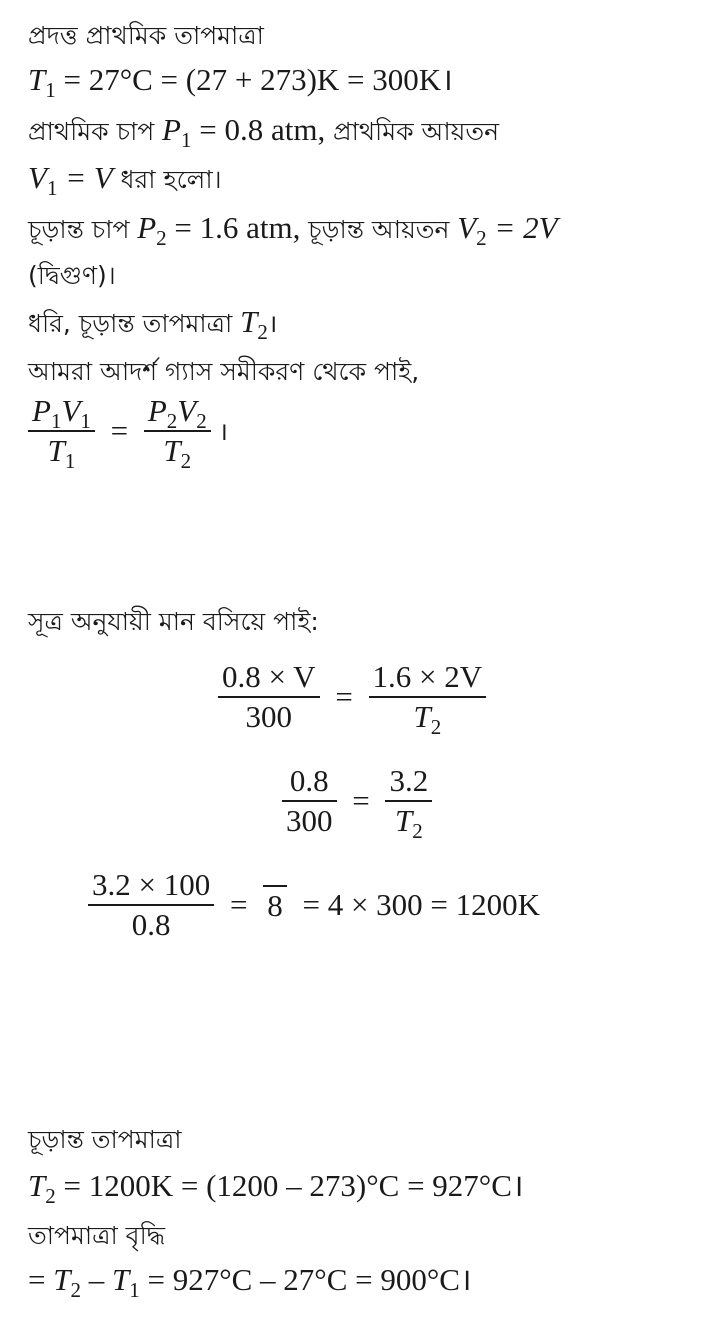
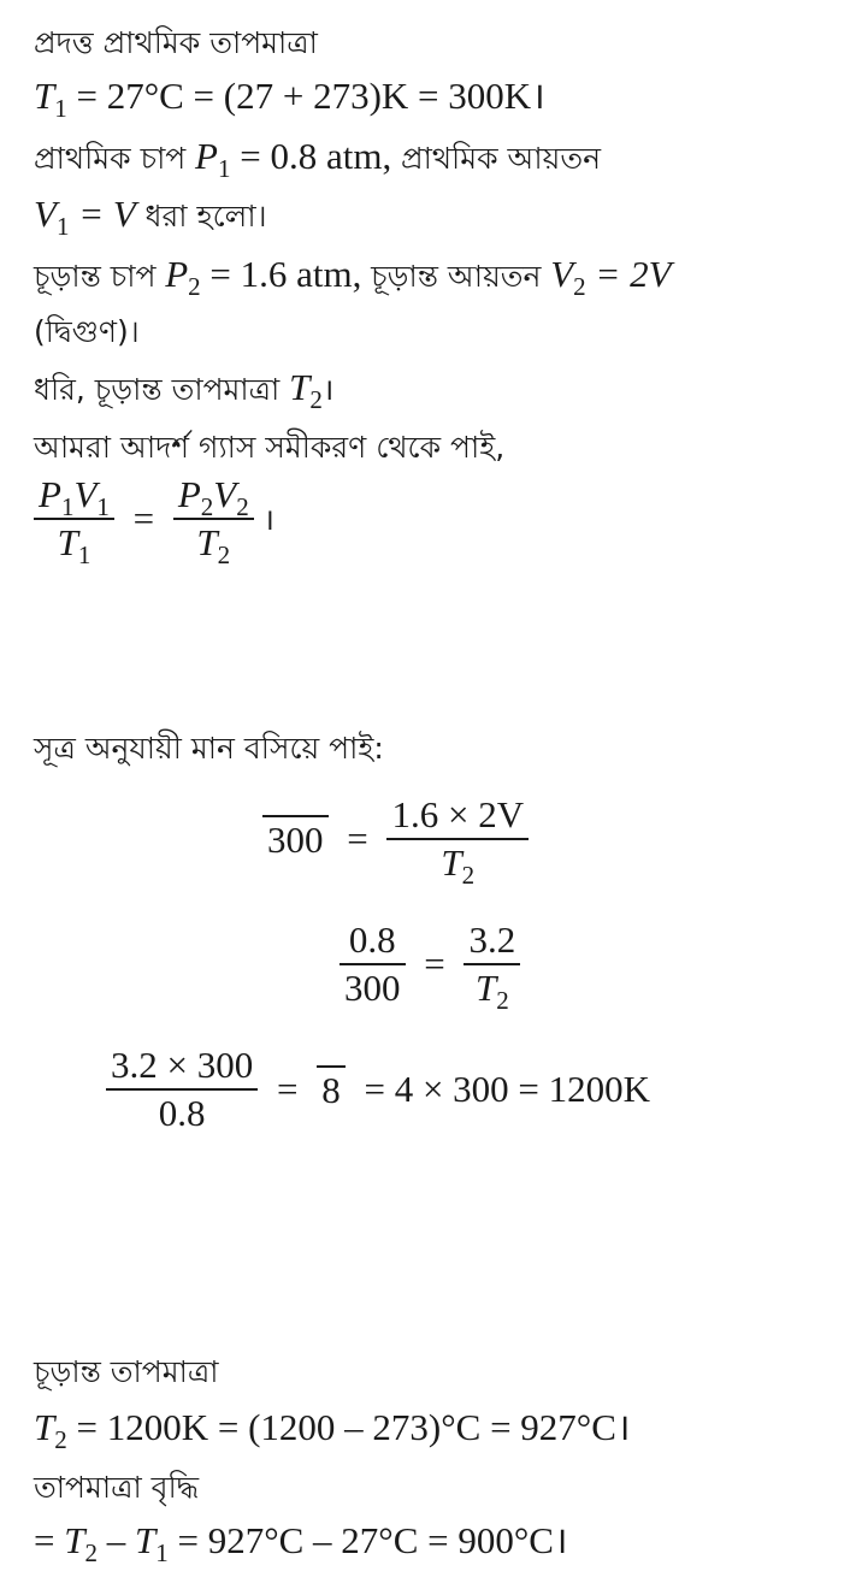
  প্রদত্ত প্রাথমিক তাপমাত্রা
  T1 = 27°C = (27 + 273)K = 300K।
  প্রাথমিক চাপ P1 = 0.8 atm, প্রাথমিক আয়তন
  V1 = V ধরা হলো।
  চূড়ান্ত চাপ P2 = 1.6 atm, চূড়ান্ত আয়তন V2 = 2V
  (দ্বিগুণ)।
  ধরি, চূড়ান্ত তাপমাত্রা T2।
  আমরা আদর্শ গ্যাস সমীকরণ থেকে পাই,
  P1V1
  T1
  =
  P2V2
  T2
  ।
  সূত্র অনুযায়ী মান বসিয়ে পাই:
- 0.8 × V
  300
  =
  1.6 × 2V
  T2
  0.8
  300
  =
  3.2
  T2
- 3.2 × 100
+ 3.2 × 300
  0.8
  =
  8
  = 4 × 300 = 1200K
  চূড়ান্ত তাপমাত্রা
  T2 = 1200K = (1200 – 273)°C = 927°C।
  তাপমাত্রা বৃদ্ধি
  = T2 – T1 = 927°C – 27°C = 900°C।
